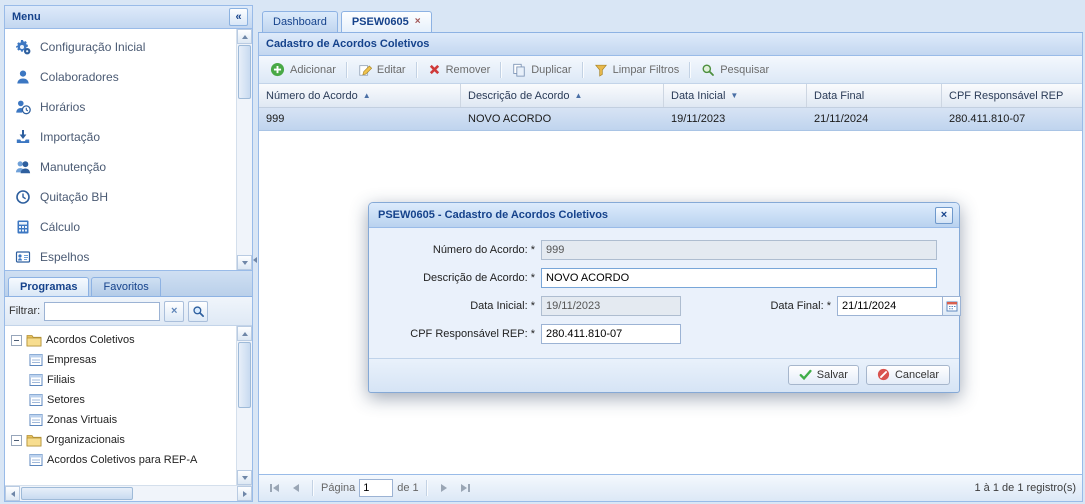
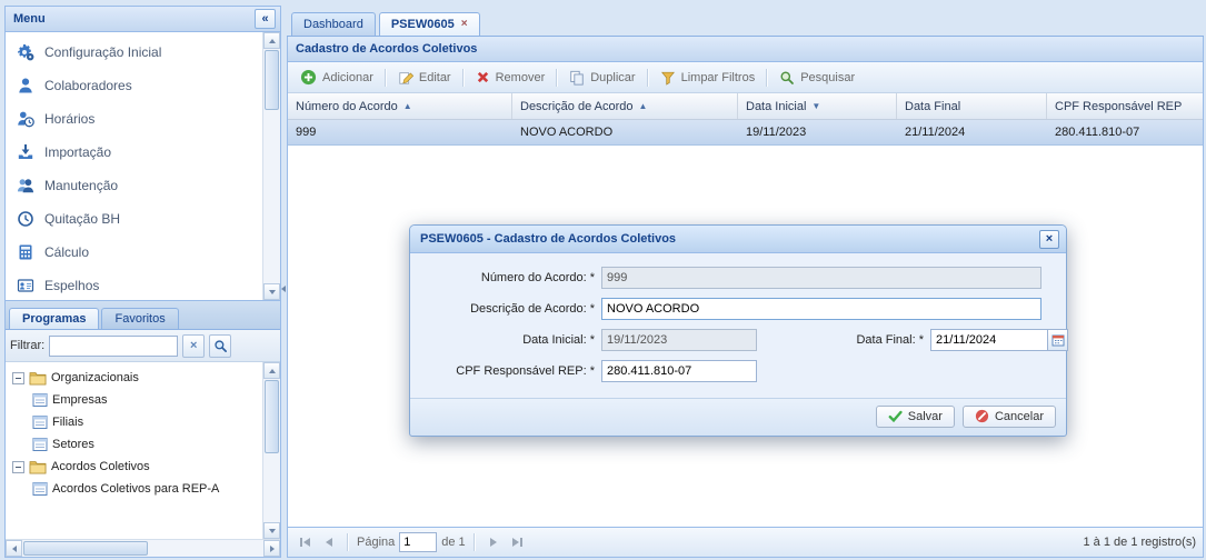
  Menu
  «
  Configuração Inicial
  Colaboradores
  Horários
  Importação
  Manutenção
  Quitação BH
  Cálculo
  Espelhos
  Programas
  Favoritos
  Filtrar:
  ×
- Acordos Coletivos
+ Organizacionais
  Empresas
  Filiais
  Setores
- Zonas Virtuais
- Organizacionais
+ Acordos Coletivos
  Acordos Coletivos para REP-A
  Dashboard
  PSEW0605
  ×
  Cadastro de Acordos Coletivos
  Adicionar
  Editar
  Remover
  Duplicar
  Limpar Filtros
  Pesquisar
  Número do Acordo
  ▲
  Descrição de Acordo
  ▲
  Data Inicial
  ▼
  Data Final
  CPF Responsável REP
  999
  NOVO ACORDO
  19/11/2023
  21/11/2024
  280.411.810-07
  Página
  1
  de 1
  1 à 1 de 1 registro(s)
  PSEW0605 - Cadastro de Acordos Coletivos
  ×
  Número do Acordo: *
  999
  Descrição de Acordo: *
  NOVO ACORDO
  Data Inicial: *
  19/11/2023
  Data Final: *
  21/11/2024
  CPF Responsável REP: *
  280.411.810-07
  Salvar
  Cancelar
